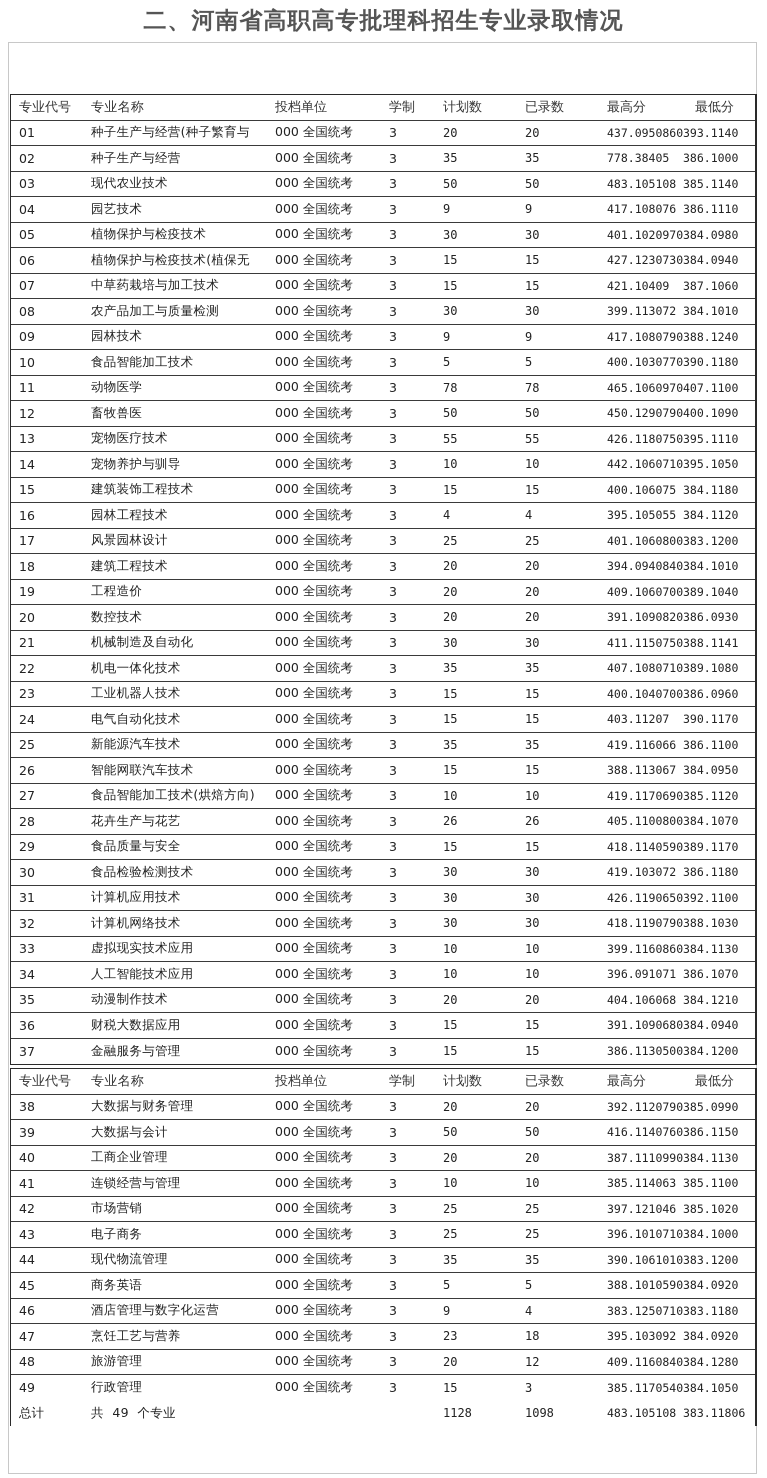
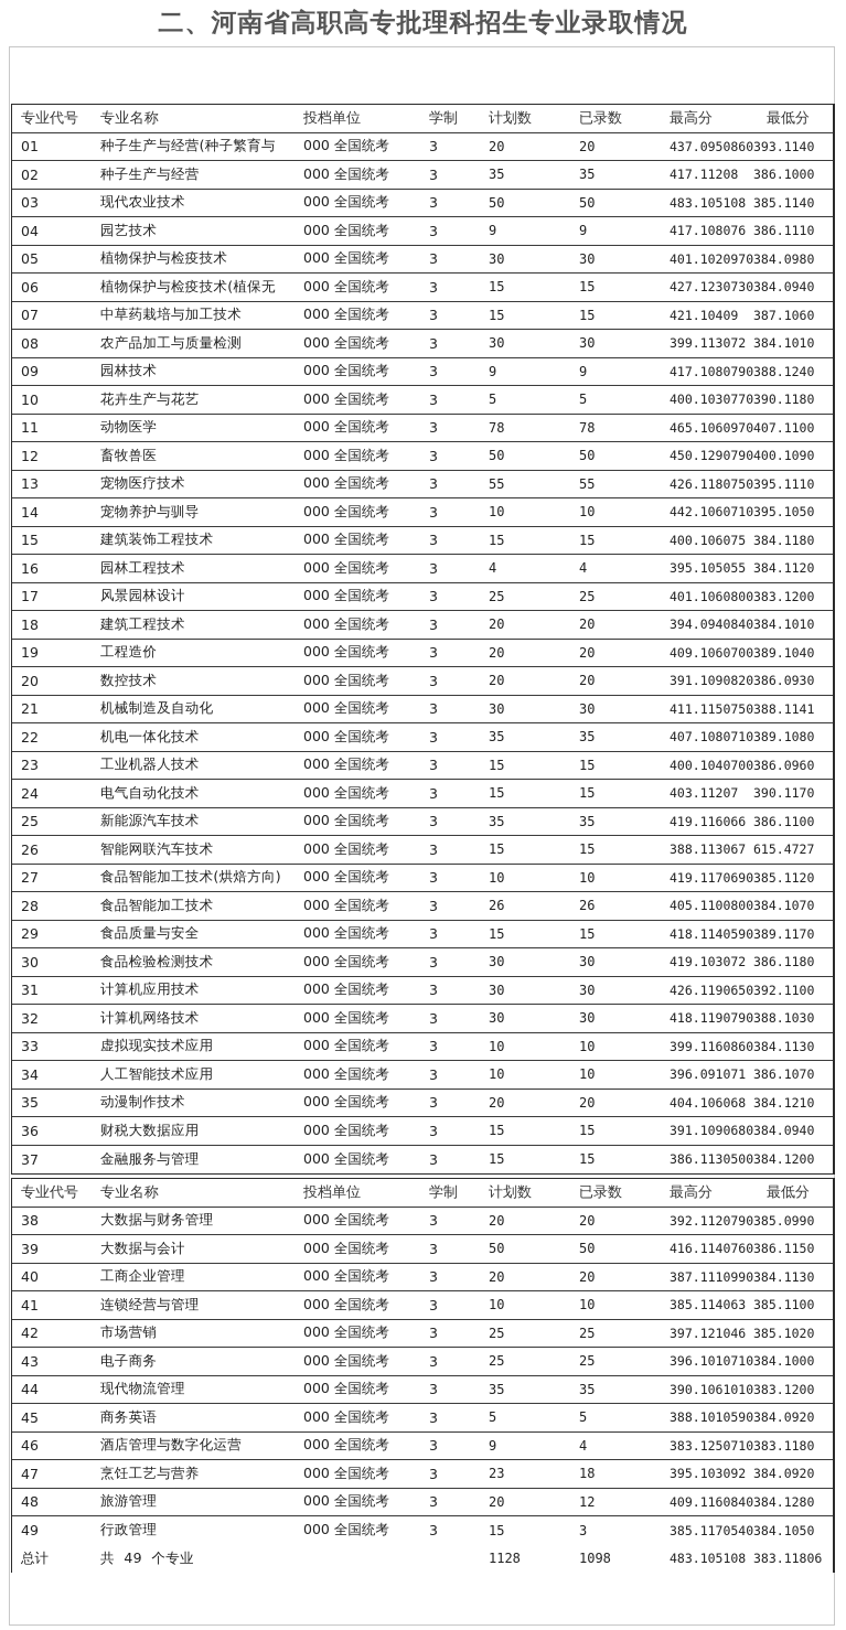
  二、河南省高职高专批理科招生专业录取情况
  专业代号
  专业名称
  投档单位
  学制
  计划数
  已录数
  最高分
  最低分
  01
  种子生产与经营(种子繁育与
  000 全国统考
  3
  20
  20
  437.0950860
  393.1140
  02
  种子生产与经营
  000 全国统考
  3
  35
  35
- 778.38405
+ 417.11208
  386.1000
  03
  现代农业技术
  000 全国统考
  3
  50
  50
  483.105108
  385.1140
  04
  园艺技术
  000 全国统考
  3
  9
  9
  417.108076
  386.1110
  05
  植物保护与检疫技术
  000 全国统考
  3
  30
  30
  401.1020970
  384.0980
  06
  植物保护与检疫技术(植保无
  000 全国统考
  3
  15
  15
  427.1230730
  384.0940
  07
  中草药栽培与加工技术
  000 全国统考
  3
  15
  15
  421.10409
  387.1060
  08
  农产品加工与质量检测
  000 全国统考
  3
  30
  30
  399.113072
  384.1010
  09
  园林技术
  000 全国统考
  3
  9
  9
  417.1080790
  388.1240
  10
- 食品智能加工技术
+ 花卉生产与花艺
  000 全国统考
  3
  5
  5
  400.1030770
  390.1180
  11
  动物医学
  000 全国统考
  3
  78
  78
  465.1060970
  407.1100
  12
  畜牧兽医
  000 全国统考
  3
  50
  50
  450.1290790
  400.1090
  13
  宠物医疗技术
  000 全国统考
  3
  55
  55
  426.1180750
  395.1110
  14
  宠物养护与驯导
  000 全国统考
  3
  10
  10
  442.1060710
  395.1050
  15
  建筑装饰工程技术
  000 全国统考
  3
  15
  15
  400.106075
  384.1180
  16
  园林工程技术
  000 全国统考
  3
  4
  4
  395.105055
  384.1120
  17
  风景园林设计
  000 全国统考
  3
  25
  25
  401.1060800
  383.1200
  18
  建筑工程技术
  000 全国统考
  3
  20
  20
  394.0940840
  384.1010
  19
  工程造价
  000 全国统考
  3
  20
  20
  409.1060700
  389.1040
  20
  数控技术
  000 全国统考
  3
  20
  20
  391.1090820
  386.0930
  21
  机械制造及自动化
  000 全国统考
  3
  30
  30
  411.1150750
  388.1141
  22
  机电一体化技术
  000 全国统考
  3
  35
  35
  407.1080710
  389.1080
  23
  工业机器人技术
  000 全国统考
  3
  15
  15
  400.1040700
  386.0960
  24
  电气自动化技术
  000 全国统考
  3
  15
  15
  403.11207
  390.1170
  25
  新能源汽车技术
  000 全国统考
  3
  35
  35
  419.116066
  386.1100
  26
  智能网联汽车技术
  000 全国统考
  3
  15
  15
  388.113067
- 384.0950
+ 615.4727
  27
  食品智能加工技术(烘焙方向)
  000 全国统考
  3
  10
  10
  419.1170690
  385.1120
  28
- 花卉生产与花艺
+ 食品智能加工技术
  000 全国统考
  3
  26
  26
  405.1100800
  384.1070
  29
  食品质量与安全
  000 全国统考
  3
  15
  15
  418.1140590
  389.1170
  30
  食品检验检测技术
  000 全国统考
  3
  30
  30
  419.103072
  386.1180
  31
  计算机应用技术
  000 全国统考
  3
  30
  30
  426.1190650
  392.1100
  32
  计算机网络技术
  000 全国统考
  3
  30
  30
  418.1190790
  388.1030
  33
  虚拟现实技术应用
  000 全国统考
  3
  10
  10
  399.1160860
  384.1130
  34
  人工智能技术应用
  000 全国统考
  3
  10
  10
  396.091071
  386.1070
  35
  动漫制作技术
  000 全国统考
  3
  20
  20
  404.106068
  384.1210
  36
  财税大数据应用
  000 全国统考
  3
  15
  15
  391.1090680
  384.0940
  37
  金融服务与管理
  000 全国统考
  3
  15
  15
  386.1130500
  384.1200
  专业代号
  专业名称
  投档单位
  学制
  计划数
  已录数
  最高分
  最低分
  38
  大数据与财务管理
  000 全国统考
  3
  20
  20
  392.1120790
  385.0990
  39
  大数据与会计
  000 全国统考
  3
  50
  50
  416.1140760
  386.1150
  40
  工商企业管理
  000 全国统考
  3
  20
  20
  387.1110990
  384.1130
  41
  连锁经营与管理
  000 全国统考
  3
  10
  10
  385.114063
  385.1100
  42
  市场营销
  000 全国统考
  3
  25
  25
  397.121046
  385.1020
  43
  电子商务
  000 全国统考
  3
  25
  25
  396.1010710
  384.1000
  44
  现代物流管理
  000 全国统考
  3
  35
  35
  390.1061010
  383.1200
  45
  商务英语
  000 全国统考
  3
  5
  5
  388.1010590
  384.0920
  46
  酒店管理与数字化运营
  000 全国统考
  3
  9
  4
  383.1250710
  383.1180
  47
  烹饪工艺与营养
  000 全国统考
  3
  23
  18
  395.103092
  384.0920
  48
  旅游管理
  000 全国统考
  3
  20
  12
  409.1160840
  384.1280
  49
  行政管理
  000 全国统考
  3
  15
  3
  385.1170540
  384.1050
  总计
  共 49 个专业
  1128
  1098
  483.105108
  383.11806
